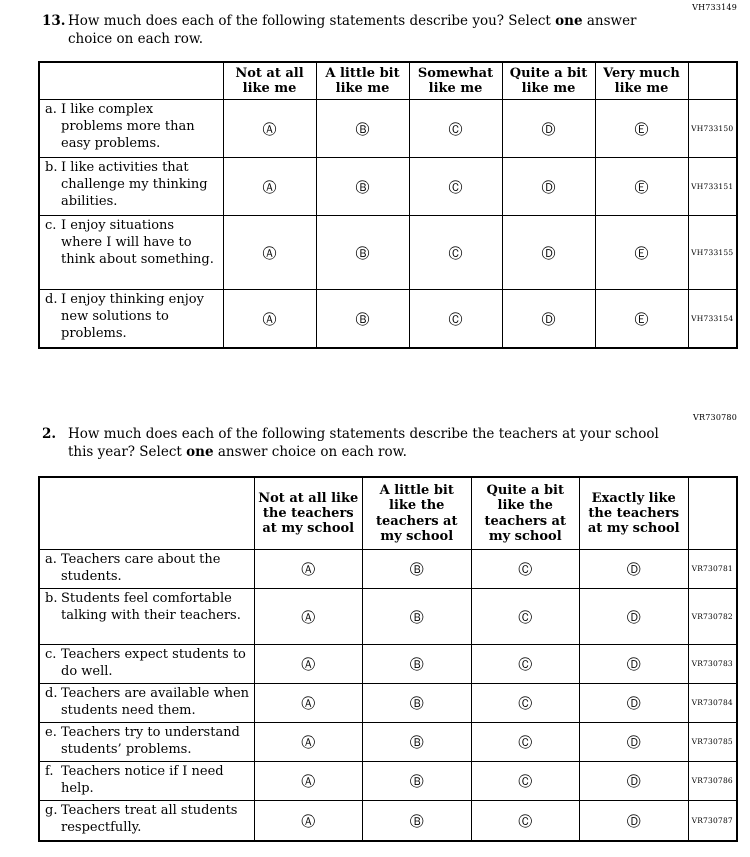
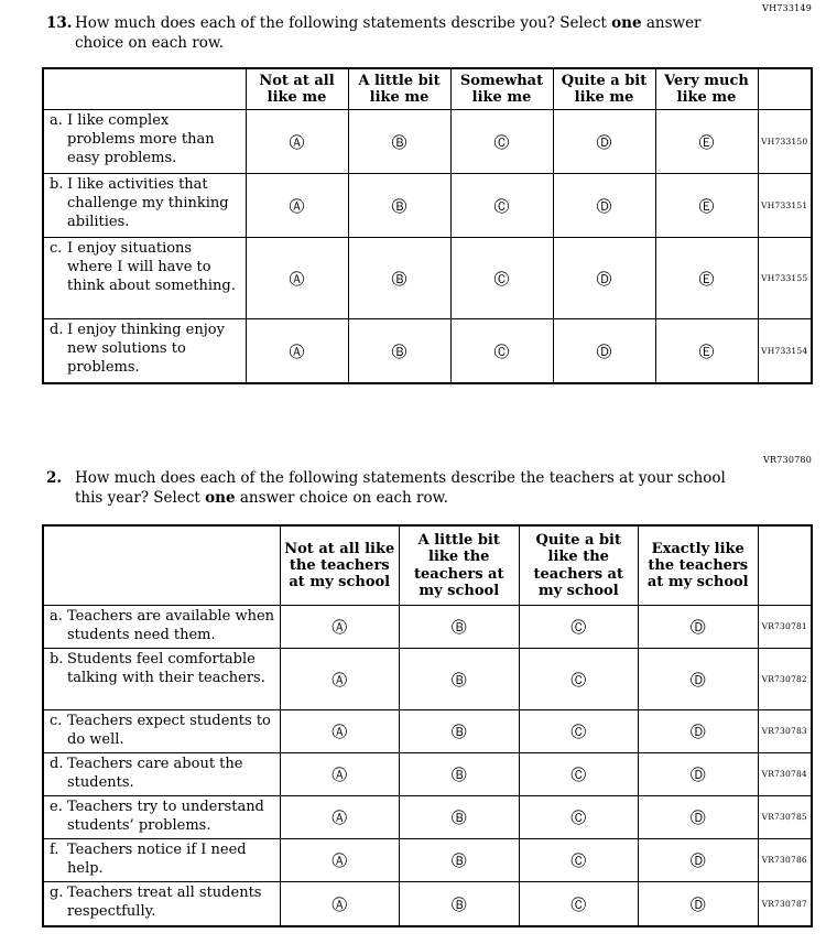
  VH733149
  13.
  How much does each of the following statements describe you? Select one answer choice on each row.
  	Not at all like me	A little bit like me	Somewhat like me	Quite a bit like me	Very much like me
  a. I like complex problems more than easy problems.	Ⓐ	Ⓑ	Ⓒ	Ⓓ	Ⓔ	VH733150
  b. I like activities that challenge my thinking abilities.	Ⓐ	Ⓑ	Ⓒ	Ⓓ	Ⓔ	VH733151
  c. I enjoy situations where I will have to think about something.	Ⓐ	Ⓑ	Ⓒ	Ⓓ	Ⓔ	VH733155
  d. I enjoy thinking enjoy new solutions to problems.	Ⓐ	Ⓑ	Ⓒ	Ⓓ	Ⓔ	VH733154
  VR730780
  2.
  How much does each of the following statements describe the teachers at your school this year? Select one answer choice on each row.
  	Not at all like the teachers at my school	A little bit like the teachers at my school	Quite a bit like the teachers at my school	Exactly like the teachers at my school
- a. Teachers care about the students.	Ⓐ	Ⓑ	Ⓒ	Ⓓ	VR730781
+ a. Teachers are available when students need them.	Ⓐ	Ⓑ	Ⓒ	Ⓓ	VR730781
  b. Students feel comfortable talking with their teachers.	Ⓐ	Ⓑ	Ⓒ	Ⓓ	VR730782
  c. Teachers expect students to do well.	Ⓐ	Ⓑ	Ⓒ	Ⓓ	VR730783
- d. Teachers are available when students need them.	Ⓐ	Ⓑ	Ⓒ	Ⓓ	VR730784
+ d. Teachers care about the students.	Ⓐ	Ⓑ	Ⓒ	Ⓓ	VR730784
  e. Teachers try to understand students’ problems.	Ⓐ	Ⓑ	Ⓒ	Ⓓ	VR730785
  f. Teachers notice if I need help.	Ⓐ	Ⓑ	Ⓒ	Ⓓ	VR730786
  g. Teachers treat all students respectfully.	Ⓐ	Ⓑ	Ⓒ	Ⓓ	VR730787
